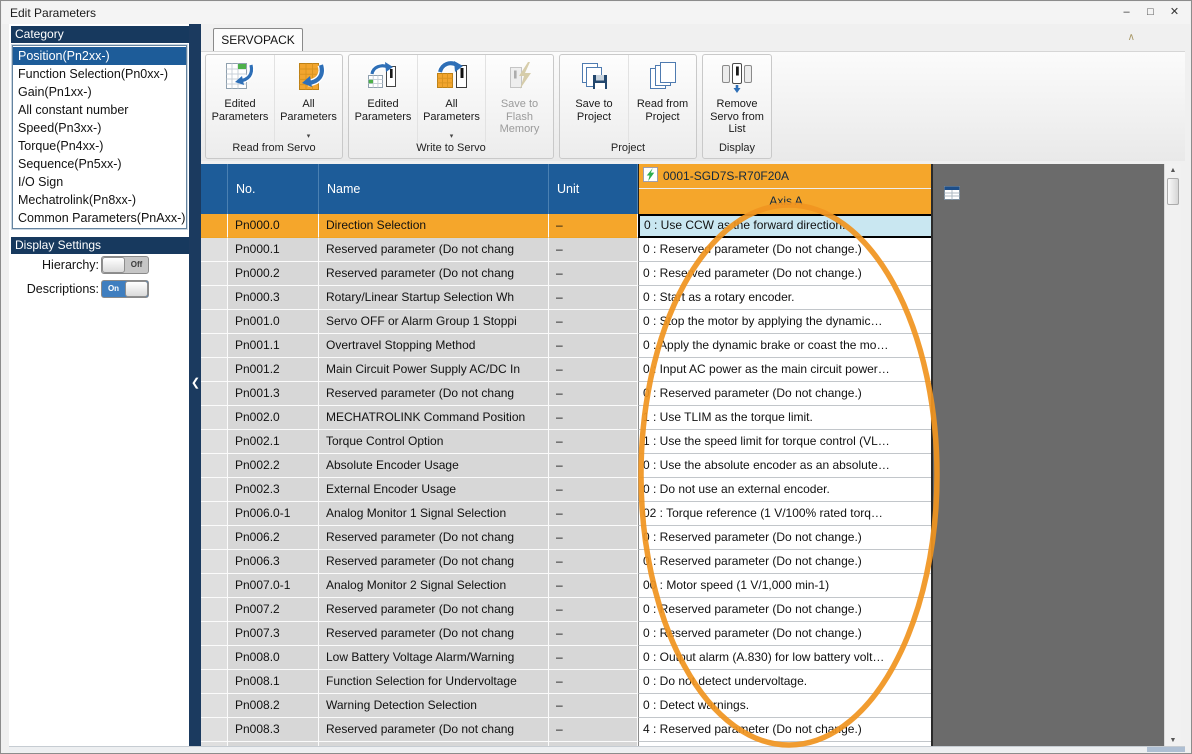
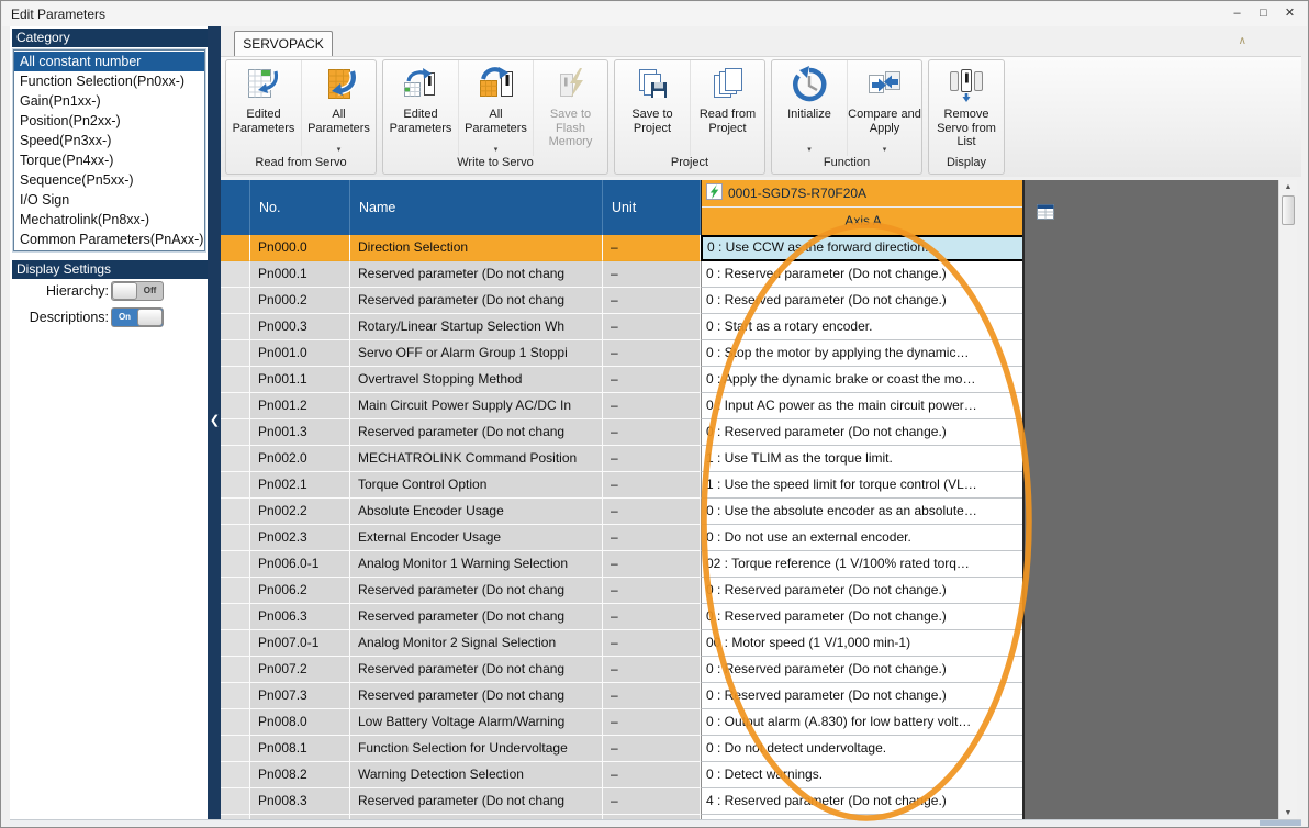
  Edit Parameters
  –
  □
  ✕
  Category
- Position(Pn2xx-)
+ All constant number
  Function Selection(Pn0xx-)
  Gain(Pn1xx-)
- All constant number
+ Position(Pn2xx-)
  Speed(Pn3xx-)
  Torque(Pn4xx-)
  Sequence(Pn5xx-)
  I/O Sign
  Mechatrolink(Pn8xx-)
  Common Parameters(PnAxx-)
  Display Settings
  Hierarchy:
  Off
  Descriptions:
  On
  ❮
  SERVOPACK
  ∧
  Edited Parameters
  All Parameters
  Read from Servo
  Edited Parameters
  All Parameters
  Save to Flash Memory
  Write to Servo
  Save to Project
  Read from Project
  Project
+ Initialize
+ Compare and Apply
+ Function
  Remove Servo from List
  Display
  No.
  Name
  Unit
  0001-SGD7S-R70F20A
  Axis A
  Pn000.0
  Direction Selection
  –
  0 : Use CCW ashe forward direction
  Pn000.1
  Reserved parameter (Do not chang
  –
  0 : Reserve parameter (Do not change.)
  Pn000.2
  Reserved parameter (Do not chang
  –
  0 : Reseved parameter (Do not change.)
  Pn000.3
  Rotary/Linear Startup Selection Wh
  –
  0 : Stat as a rotary encoder.
  Pn001.0
  Servo OFF or Alarm Group 1 Stoppi
  –
  0 : Sop the motor by applying the dynamic…
  Pn001.1
  Overtravel Stopping Method
  –
  0 : Apply the dynamic brake or coast the mo…
  Pn001.2
  Main Circuit Power Supply AC/DC In
  –
  0 Input AC power as the main circuit power…
  Pn001.3
  Reserved parameter (Do not chang
  –
  : Reserved parameter (Do not change.)
  Pn002.0
  MECHATROLINK Command Position
  –
  : Use TLIM as the torque limit.
  Pn002.1
  Torque Control Option
  –
  1 : Use the speed limit for torque control (VL…
  Pn002.2
  Absolute Encoder Usage
  –
  0 : Use the absolute encoder as an absolute…
  Pn002.3
  External Encoder Usage
  –
  0 : Do not use an external encoder.
  Pn006.0-1
- Analog Monitor 1 Signal Selection
+ Analog Monitor 1 Warning Selection
  –
  02 : Torque reference (1 V/100% rated torq…
  Pn006.2
  Reserved parameter (Do not chang
  –
  : Reserved parameter (Do not change.)
  Pn006.3
  Reserved parameter (Do not chang
  –
  : Reserved parameter (Do not change.)
  Pn007.0-1
  Analog Monitor 2 Signal Selection
  –
  0 : Motor speed (1 V/1,000 min-1)
  Pn007.2
  Reserved parameter (Do not chang
  –
  0 : Reserved parameter (Do not change.)
  Pn007.3
  Reserved parameter (Do not chang
  –
  0 : Rserved parameter (Do not change.)
  Pn008.0
  Low Battery Voltage Alarm/Warning
  –
  0 : Ouut alarm (A.830) for low battery volt…
  Pn008.1
  Function Selection for Undervoltage
  –
  0 : Do no detect undervoltage.
  Pn008.2
  Warning Detection Selection
  –
  0 : Detect wnings.
  Pn008.3
  Reserved parameter (Do not chang
  –
  4 : Reserved pareter (Do not chage.)
